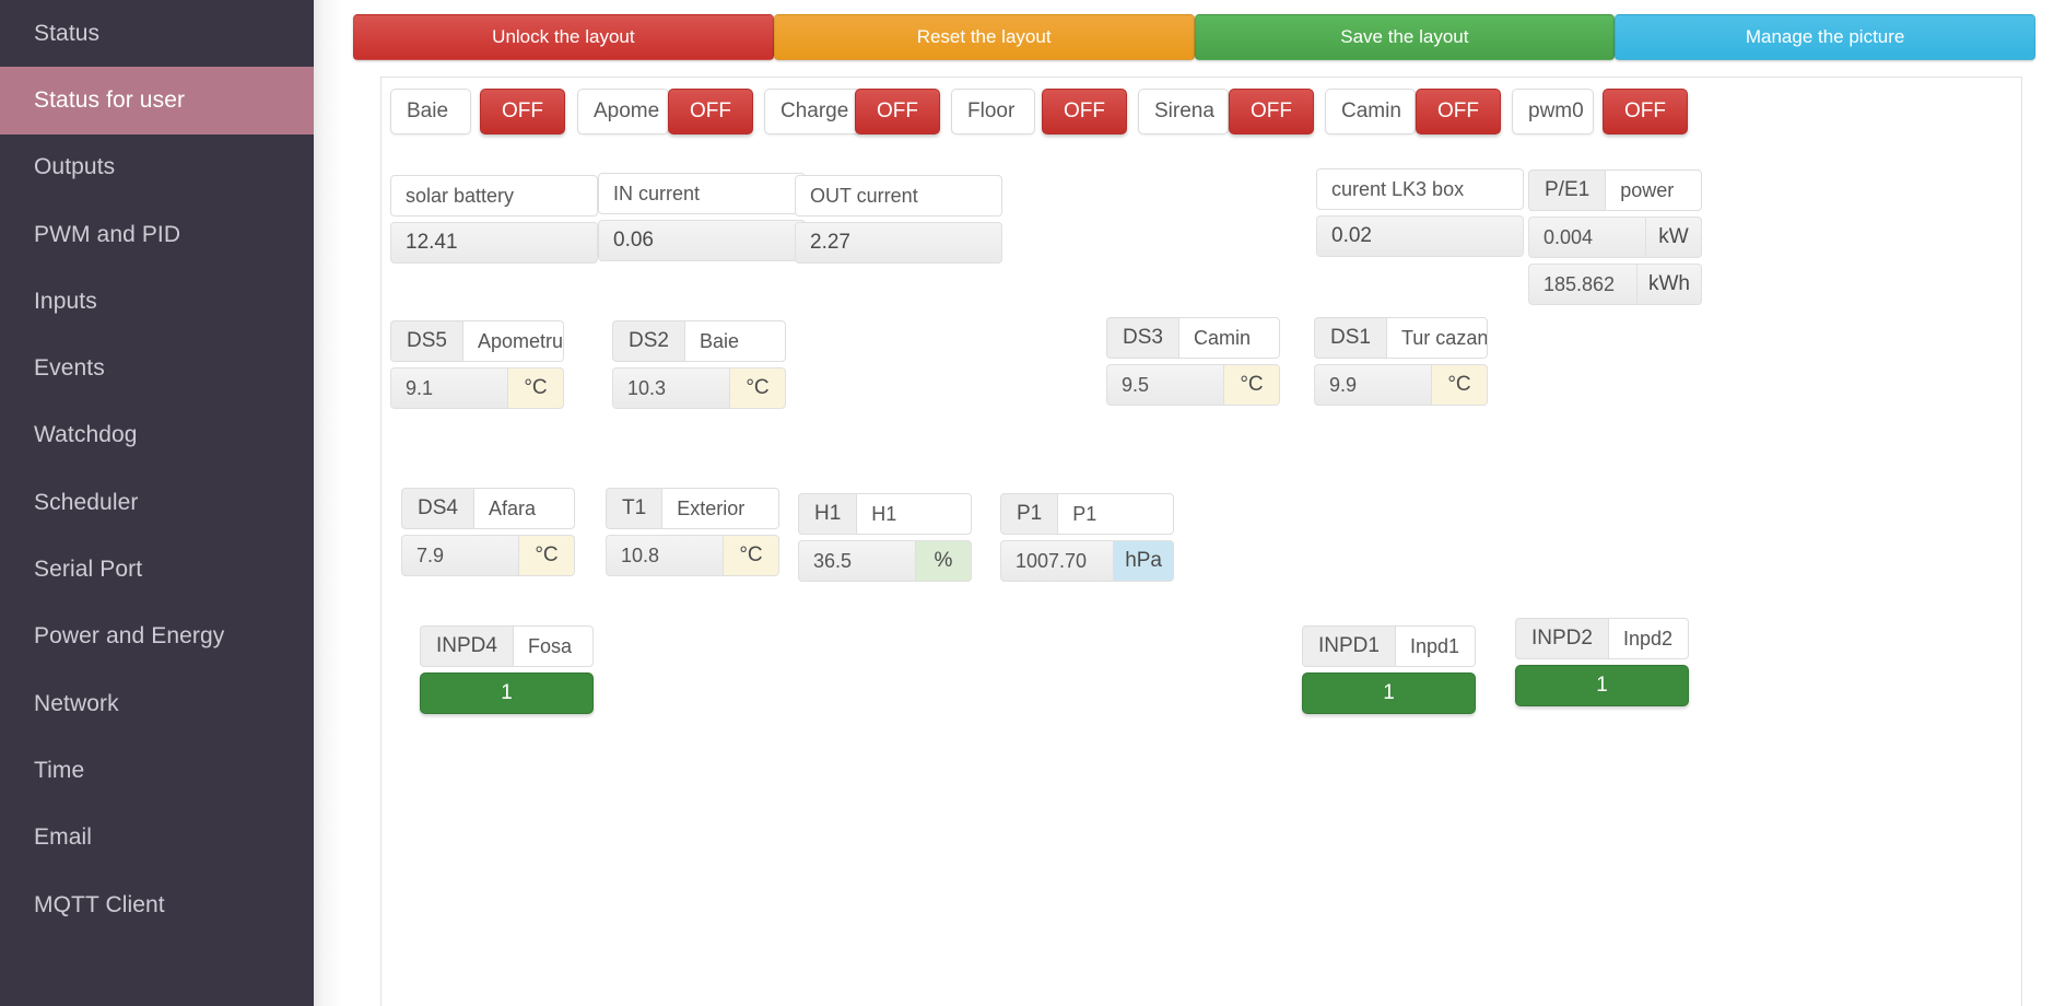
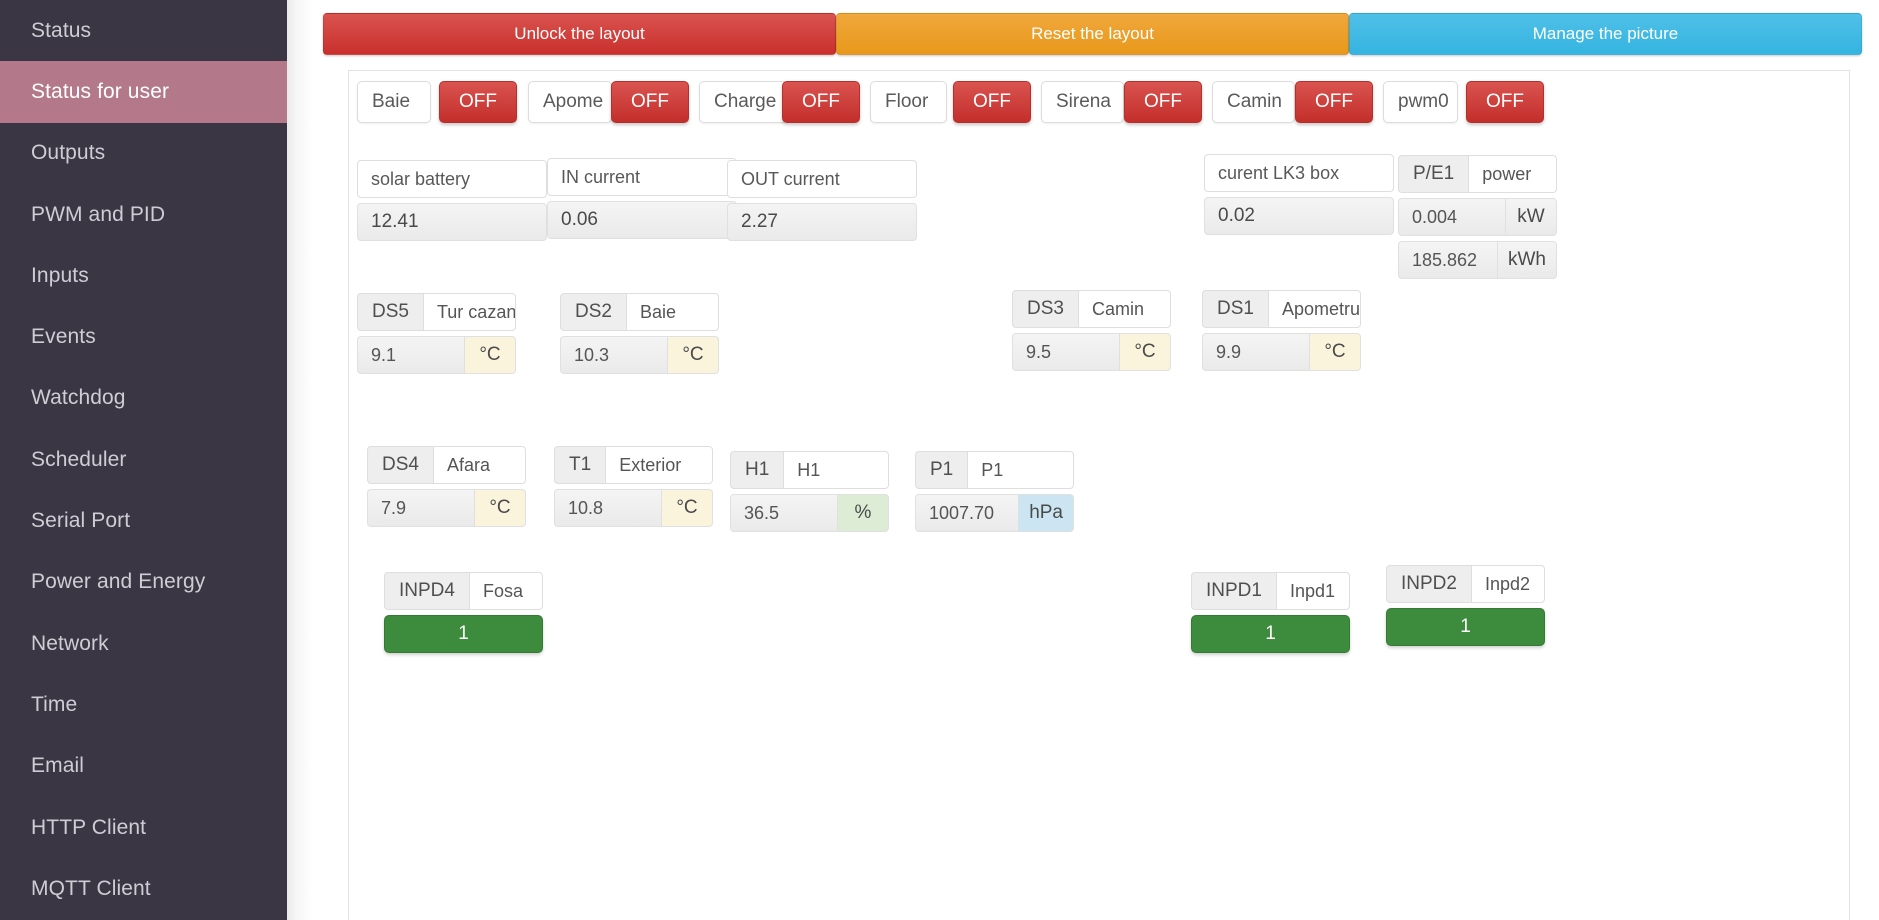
  Status
  Status for user
  Outputs
  PWM and PID
  Inputs
  Events
  Watchdog
  Scheduler
  Serial Port
  Power and Energy
  Network
  Time
  Email
+ HTTP Client
  MQTT Client
  Unlock the layout
  Reset the layout
- Save the layout
  Manage the picture
  Baie
  OFF
  Apome
  OFF
  Charge
  OFF
  Floor
  OFF
  Sirena
  OFF
  Camin
  OFF
  pwm0
  OFF
  solar battery
  12.41
  IN current
  0.06
  OUT current
  2.27
  curent LK3 box
  0.02
  P/E1
  power
  0.004
  kW
  185.862
  kWh
  DS5
- Apometru
+ Tur cazan
  9.1
  °C
  DS2
  Baie
  10.3
  °C
  DS3
  Camin
  9.5
  °C
  DS1
- Tur cazan
+ Apometru
  9.9
  °C
  DS4
  Afara
  7.9
  °C
  T1
  Exterior
  10.8
  °C
  H1
  H1
  36.5
  %
  P1
  P1
  1007.70
  hPa
  INPD4
  Fosa
  1
  INPD1
  Inpd1
  1
  INPD2
  Inpd2
  1
